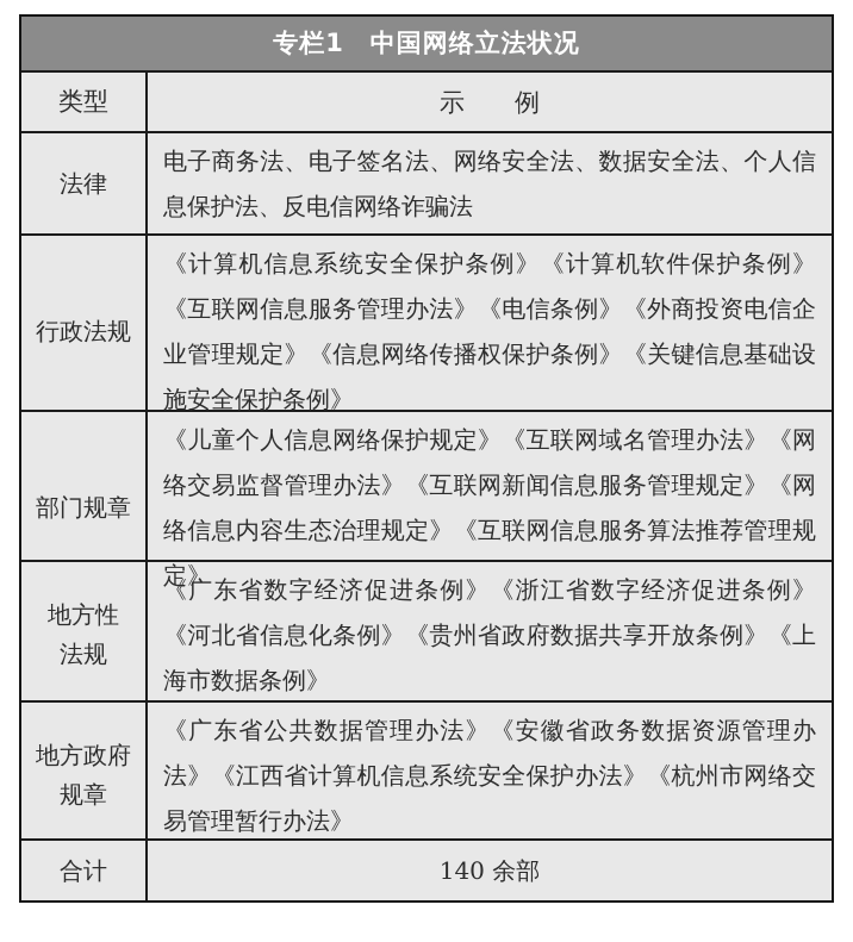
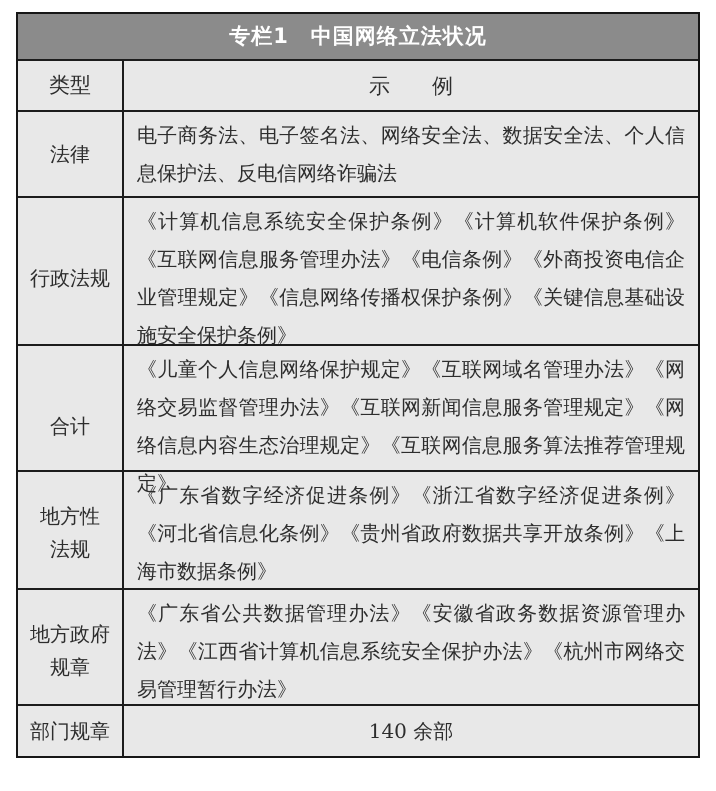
  专栏1 中国网络立法状况
  类型
  示 例
  法律
  电子商务法、电子签名法、网络安全法、数据安全法、个人信息保护法、反电信网络诈骗法
  行政法规
  《计算机信息系统安全保护条例》《计算机软件保护条例》《互联网信息服务管理办法》《电信条例》《外商投资电信企业管理规定》《信息网络传播权保护条例》《关键信息基础设施安全保护条例》
- 部门规章
+ 合计
  《儿童个人信息网络保护规定》《互联网域名管理办法》《网络交易监督管理办法》《互联网新闻信息服务管理规定》《网络信息内容生态治理规定》《互联网信息服务算法推荐管理规定》
  地方性
  法规
  《广东省数字经济促进条例》《浙江省数字经济促进条例》《河北省信息化条例》《贵州省政府数据共享开放条例》《上海市数据条例》
  地方政府
  规章
  《广东省公共数据管理办法》《安徽省政务数据资源管理办法》《江西省计算机信息系统安全保护办法》《杭州市网络交易管理暂行办法》
- 合计
+ 部门规章
  140 余部
